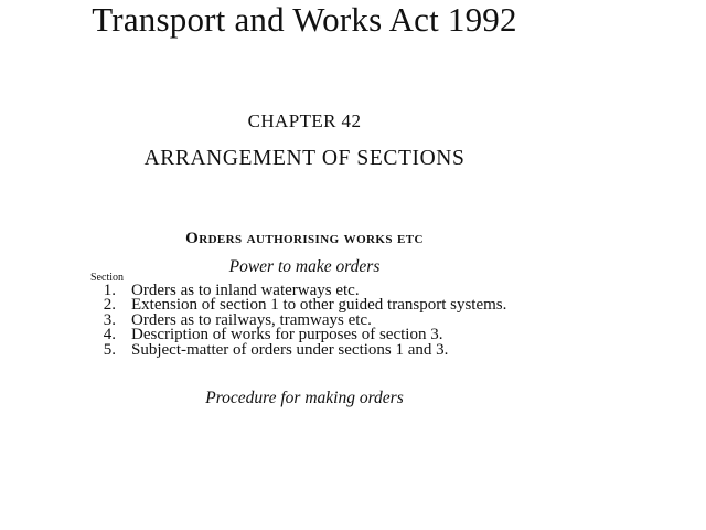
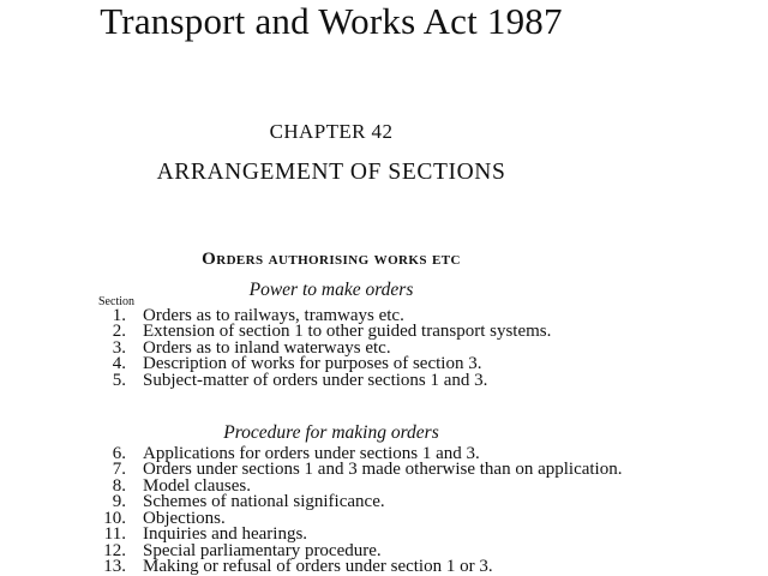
- Transport and Works Act 1992
+ Transport and Works Act 1987
  CHAPTER 42
  ARRANGEMENT OF SECTIONS
  Orders authorising works etc
  Power to make orders
  Section
- 1. Orders as to inland waterways etc.
+ 1. Orders as to railways, tramways etc.
  2. Extension of section 1 to other guided transport systems.
- 3. Orders as to railways, tramways etc.
+ 3. Orders as to inland waterways etc.
  4. Description of works for purposes of section 3.
  5. Subject-matter of orders under sections 1 and 3.
  Procedure for making orders
+ 6. Applications for orders under sections 1 and 3.
+ 7. Orders under sections 1 and 3 made otherwise than on application.
+ 8. Model clauses.
+ 9. Schemes of national significance.
+ 10. Objections.
+ 11. Inquiries and hearings.
+ 12. Special parliamentary procedure.
+ 13. Making or refusal of orders under section 1 or 3.
